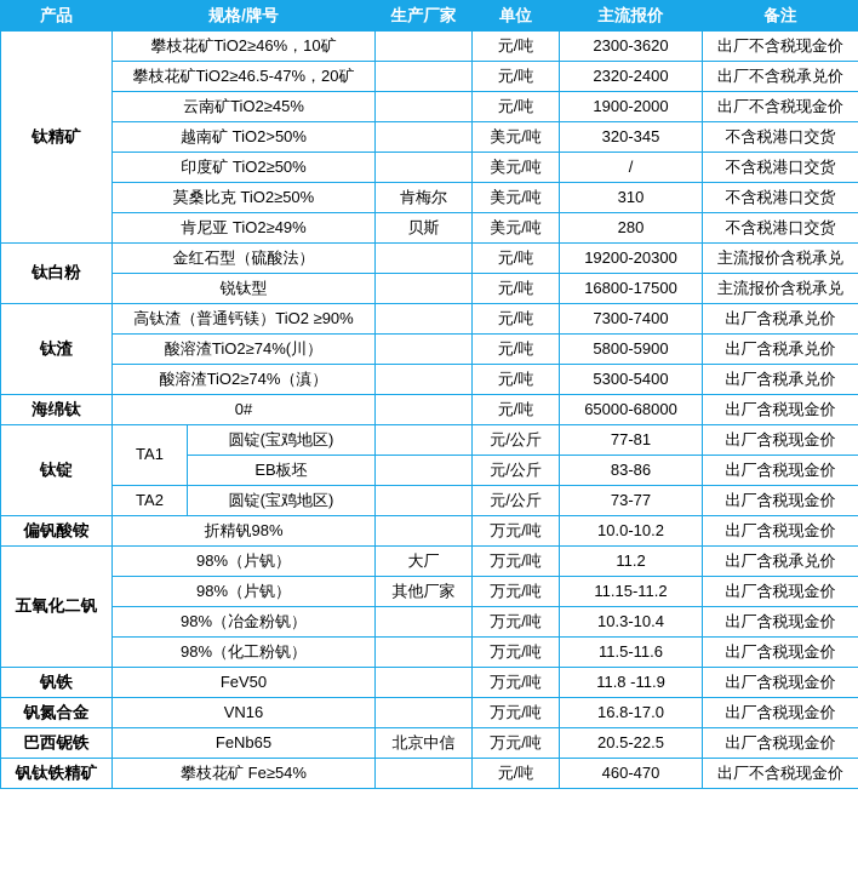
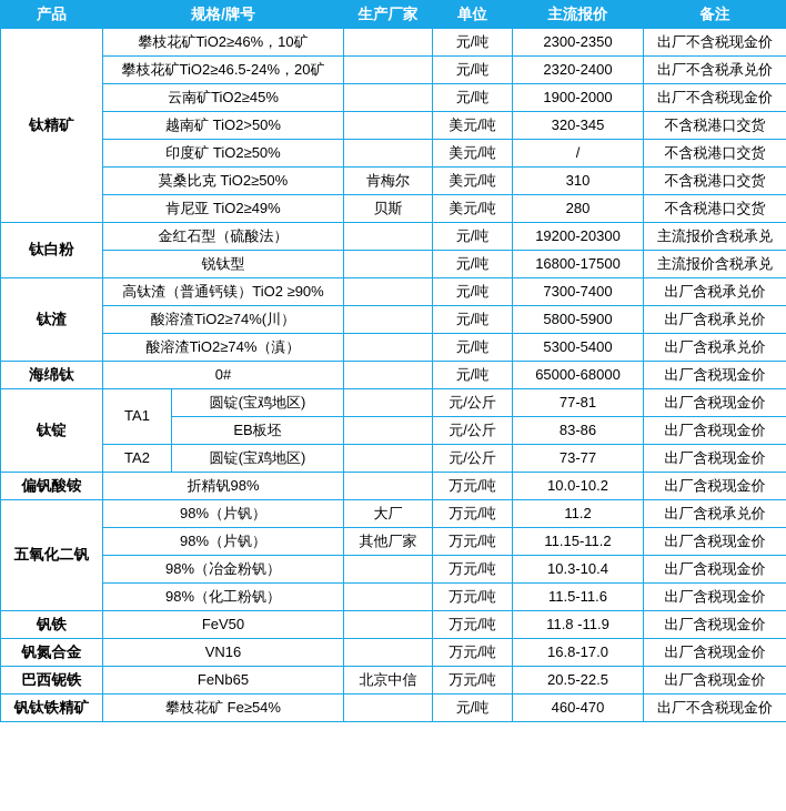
  产品	规格/牌号	生产厂家	单位	主流报价	备注
- 钛精矿	攀枝花矿TiO2≥46%，10矿		元/吨	2300-3620	出厂不含税现金价
+ 钛精矿	攀枝花矿TiO2≥46%，10矿		元/吨	2300-2350	出厂不含税现金价
- 攀枝花矿TiO2≥46.5-47%，20矿		元/吨	2320-2400	出厂不含税承兑价
+ 攀枝花矿TiO2≥46.5-24%，20矿		元/吨	2320-2400	出厂不含税承兑价
  云南矿TiO2≥45%		元/吨	1900-2000	出厂不含税现金价
  越南矿 TiO2>50%		美元/吨	320-345	不含税港口交货
  印度矿 TiO2≥50%		美元/吨	/	不含税港口交货
  莫桑比克 TiO2≥50%	肯梅尔	美元/吨	310	不含税港口交货
  肯尼亚 TiO2≥49%	贝斯	美元/吨	280	不含税港口交货
  钛白粉	金红石型（硫酸法）		元/吨	19200-20300	主流报价含税承兑
  锐钛型		元/吨	16800-17500	主流报价含税承兑
  钛渣	高钛渣（普通钙镁）TiO2 ≥90%		元/吨	7300-7400	出厂含税承兑价
  酸溶渣TiO2≥74%(川）		元/吨	5800-5900	出厂含税承兑价
  酸溶渣TiO2≥74%（滇）		元/吨	5300-5400	出厂含税承兑价
  海绵钛	0#		元/吨	65000-68000	出厂含税现金价
  钛锭	TA1	圆锭(宝鸡地区)		元/公斤	77-81	出厂含税现金价
  EB板坯		元/公斤	83-86	出厂含税现金价
  TA2	圆锭(宝鸡地区)		元/公斤	73-77	出厂含税现金价
  偏钒酸铵	折精钒98%		万元/吨	10.0-10.2	出厂含税现金价
  五氧化二钒	98%（片钒）	大厂	万元/吨	11.2	出厂含税承兑价
  98%（片钒）	其他厂家	万元/吨	11.15-11.2	出厂含税现金价
  98%（冶金粉钒）		万元/吨	10.3-10.4	出厂含税现金价
  98%（化工粉钒）		万元/吨	11.5-11.6	出厂含税现金价
  钒铁	FeV50		万元/吨	11.8 -11.9	出厂含税现金价
  钒氮合金	VN16		万元/吨	16.8-17.0	出厂含税现金价
  巴西铌铁	FeNb65	北京中信	万元/吨	20.5-22.5	出厂含税现金价
  钒钛铁精矿	攀枝花矿 Fe≥54%		元/吨	460-470	出厂不含税现金价
